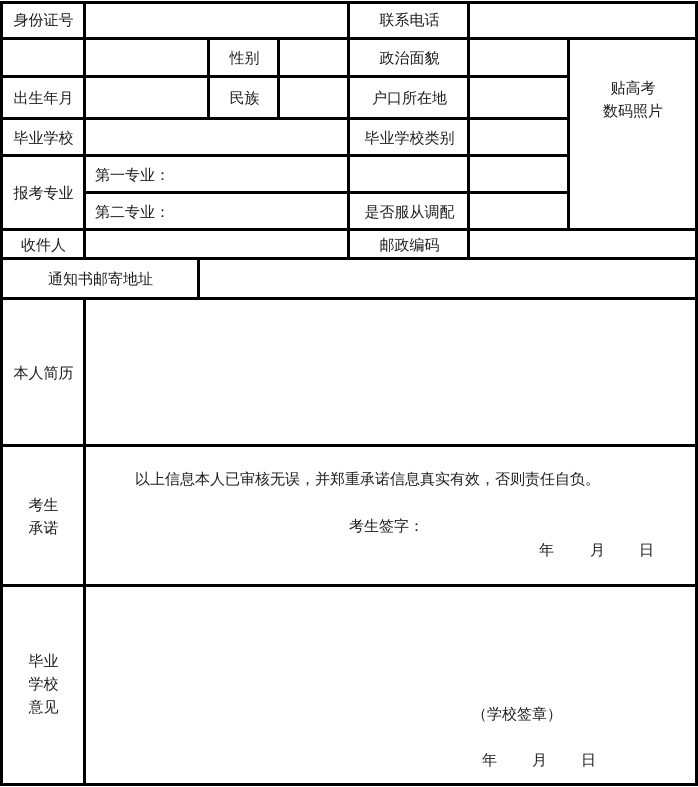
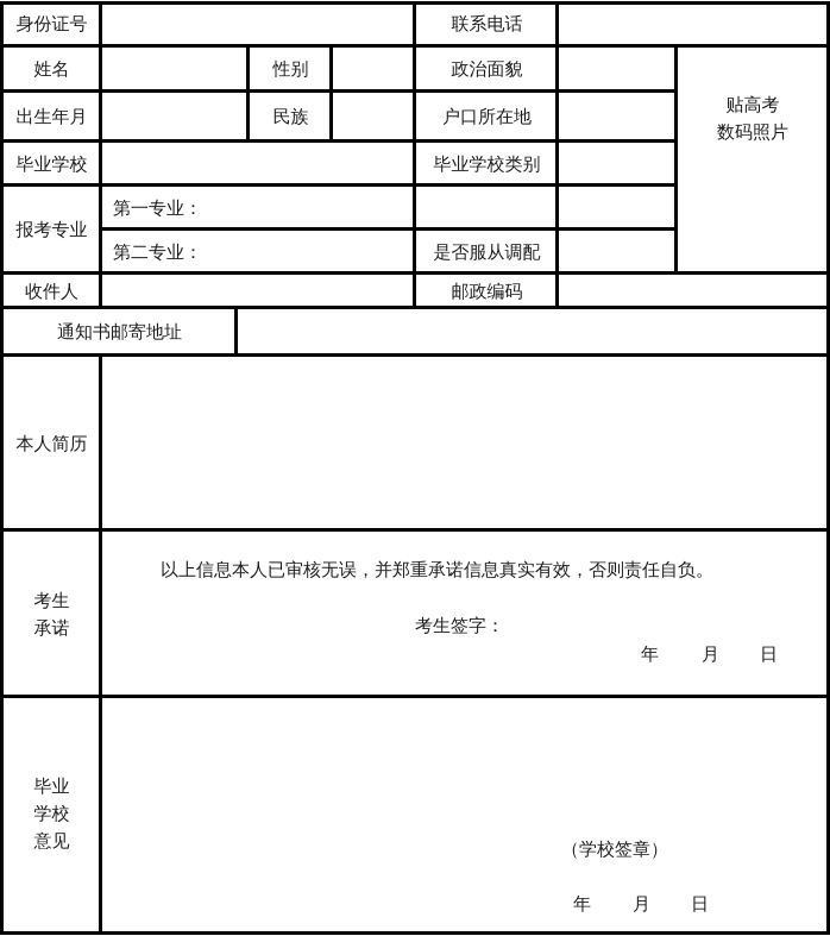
  身份证号
  联系电话
+ 姓名
  性别
  政治面貌
  贴高考
  数码照片
  出生年月
  民族
  户口所在地
  毕业学校
  毕业学校类别
  报考专业
  第一专业：
  第二专业：
  是否服从调配
  收件人
  邮政编码
  通知书邮寄地址
  本人简历
  考生
  承诺
  以上信息本人已审核无误，并郑重承诺信息真实有效，否则责任自负。
  考生签字：
  年
  月
  日
  毕业
  学校
  意见
  （学校签章）
  年
  月
  日
